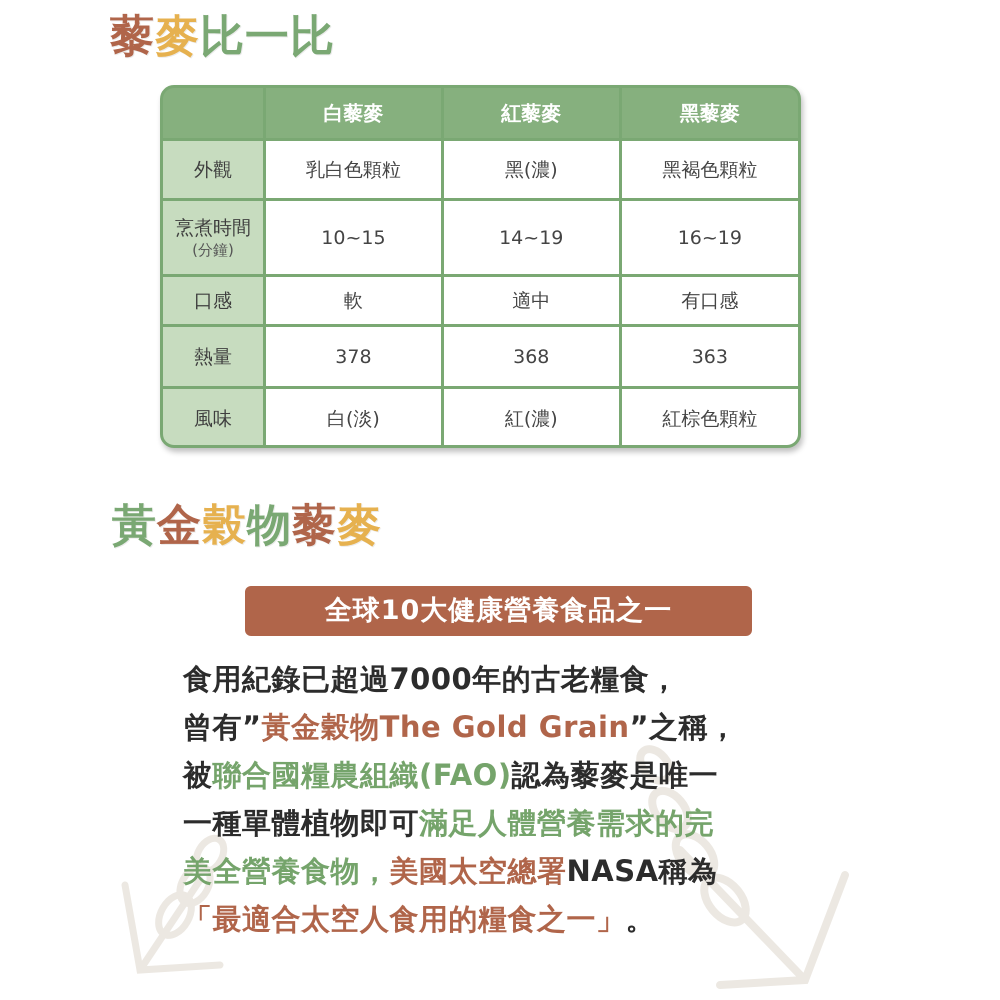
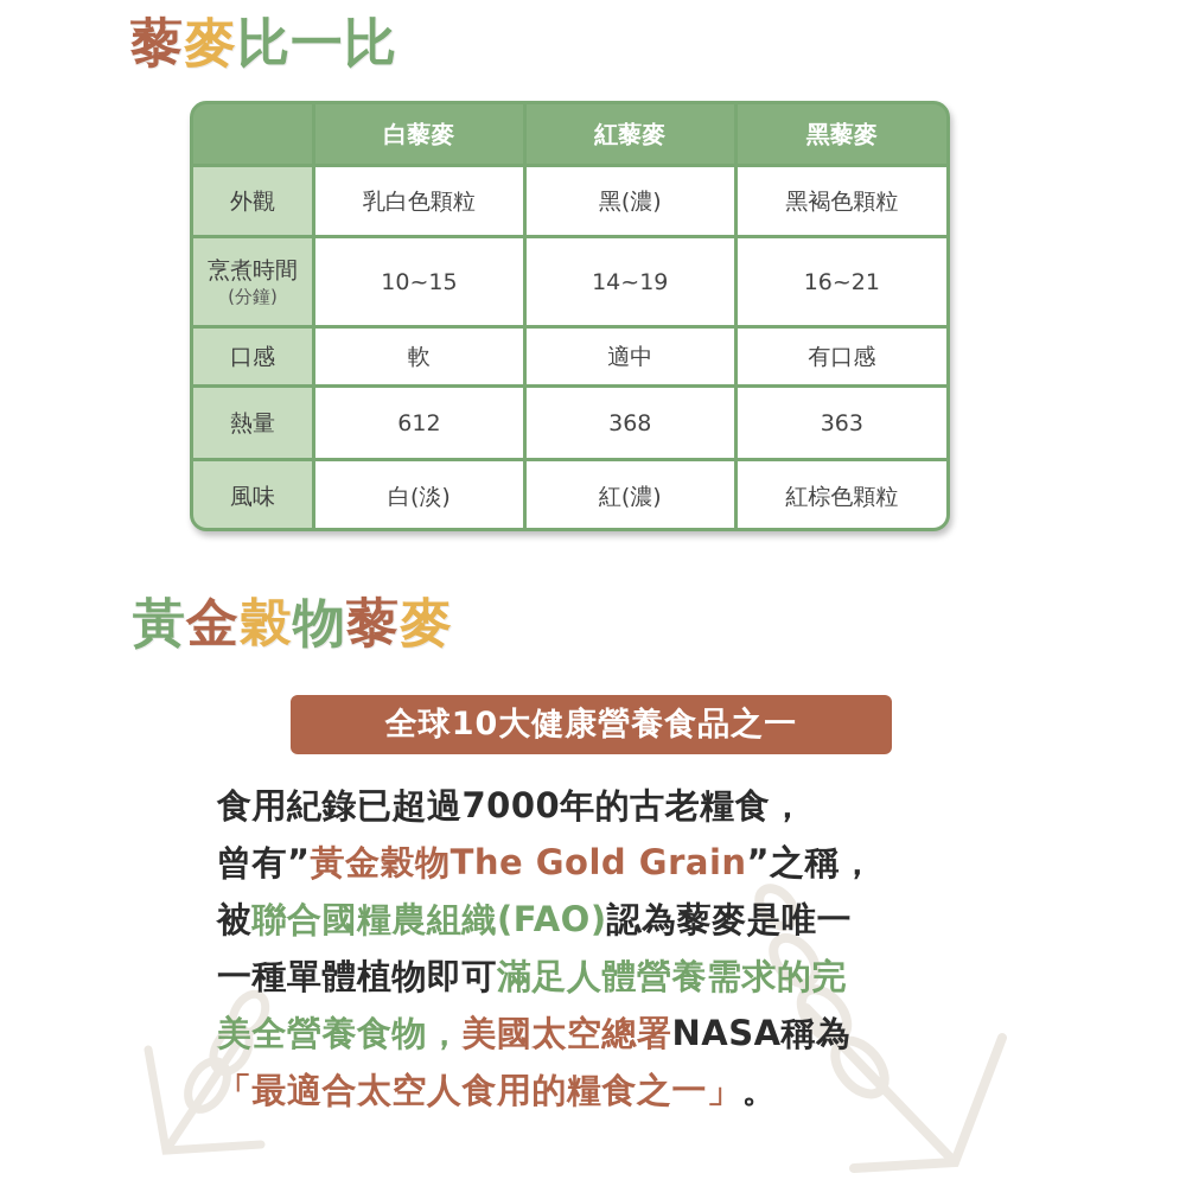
  藜麥比一比
  	白藜麥	紅藜麥	黑藜麥
  外觀	乳白色顆粒	黑(濃)	黑褐色顆粒
- 烹煮時間 (分鐘)	10~15	14~19	16~19
+ 烹煮時間 (分鐘)	10~15	14~19	16~21
  口感	軟	適中	有口感
- 熱量	378	368	363
+ 熱量	612	368	363
  風味	白(淡)	紅(濃)	紅棕色顆粒
  黃金穀物藜麥
  全球10大健康營養食品之一
  食用紀錄已超過7000年的古老糧食，
  曾有”黃金穀物The Gold Grain”之稱，
  被聯合國糧農組織(FAO)認為藜麥是唯一
  一種單體植物即可滿足人體營養需求的完
  美全營養食物，美國太空總署NASA稱為
  「最適合太空人食用的糧食之一」。
